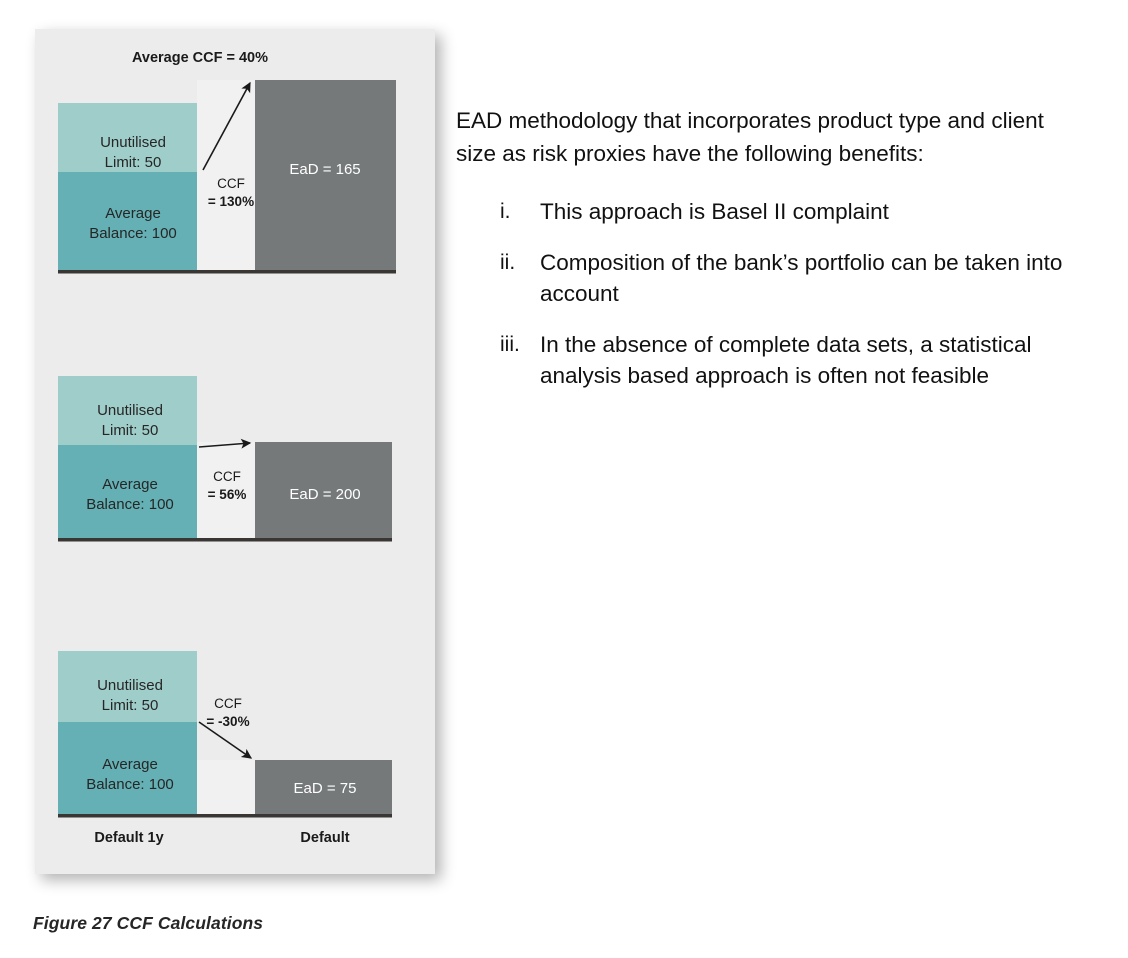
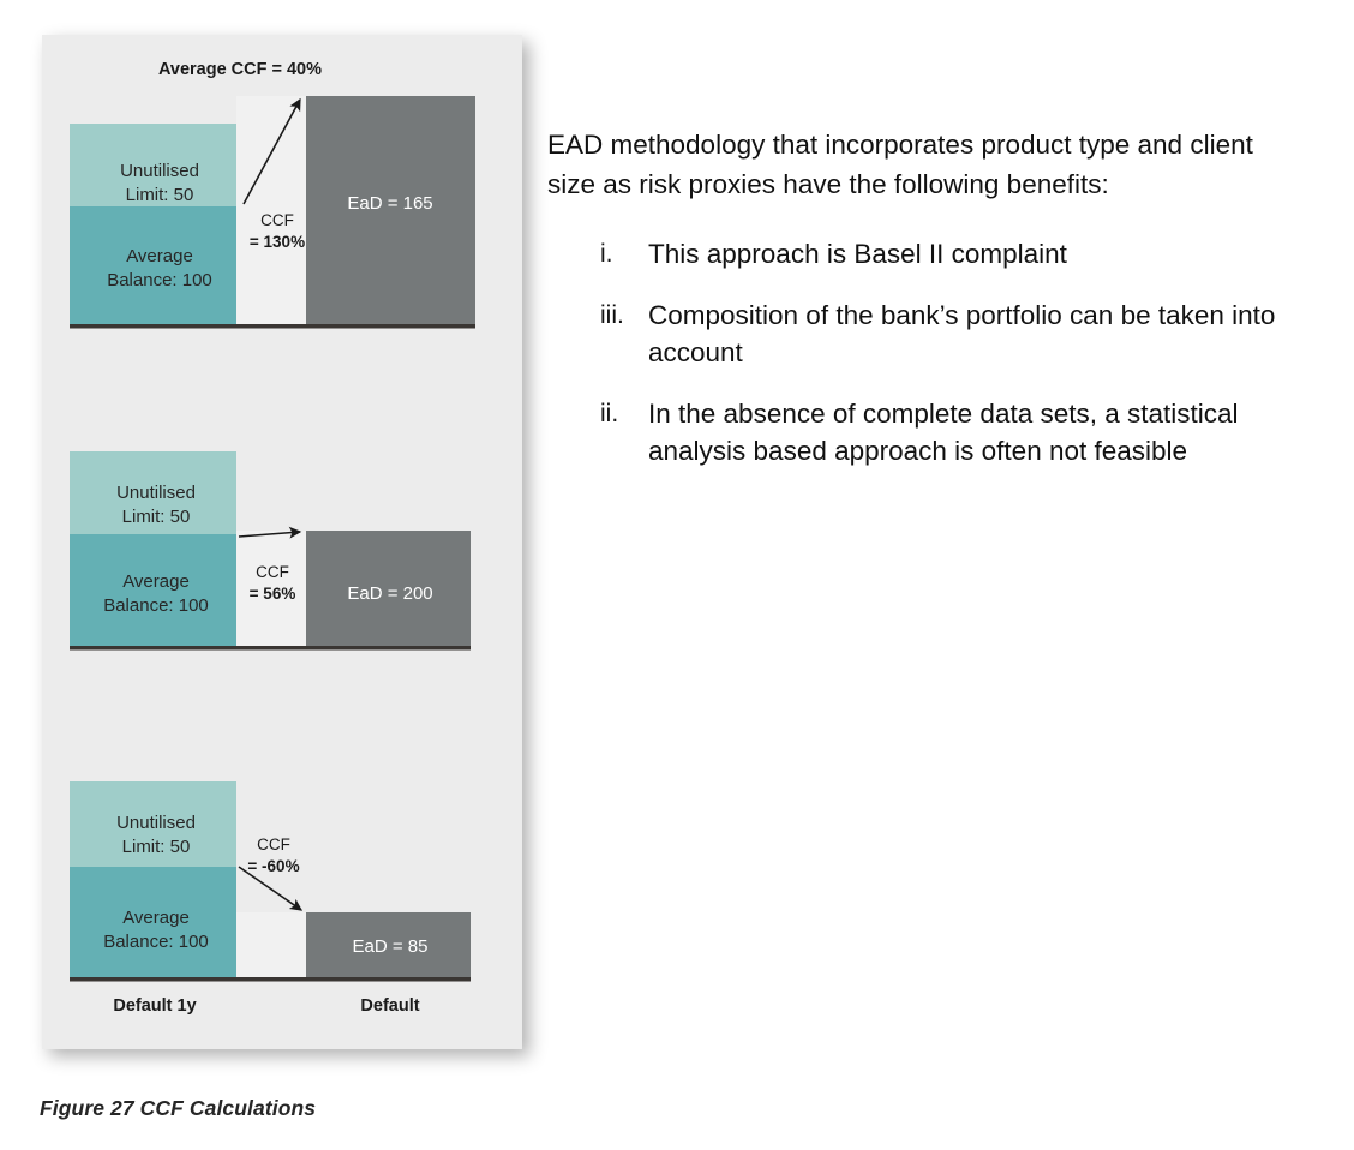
  Average CCF = 40%
  Unutilised
  Limit: 50
  Average
  Balance: 100
  CCF
  = 130%
  EaD = 165
  Unutilised
  Limit: 50
  Average
  Balance: 100
  CCF
  = 56%
  EaD = 200
  Unutilised
  Limit: 50
  Average
  Balance: 100
  CCF
- = -30%
+ = -60%
- EaD = 75
+ EaD = 85
  Default 1y
  Default
  Figure 27 CCF Calculations
  EAD methodology that incorporates product type and client size as risk proxies have the following benefits:
  i.
  This approach is Basel II complaint
- ii.
+ iii.
  Composition of the bank’s portfolio can be taken into account
- iii.
+ ii.
  In the absence of complete data sets, a statistical analysis based approach is often not feasible
